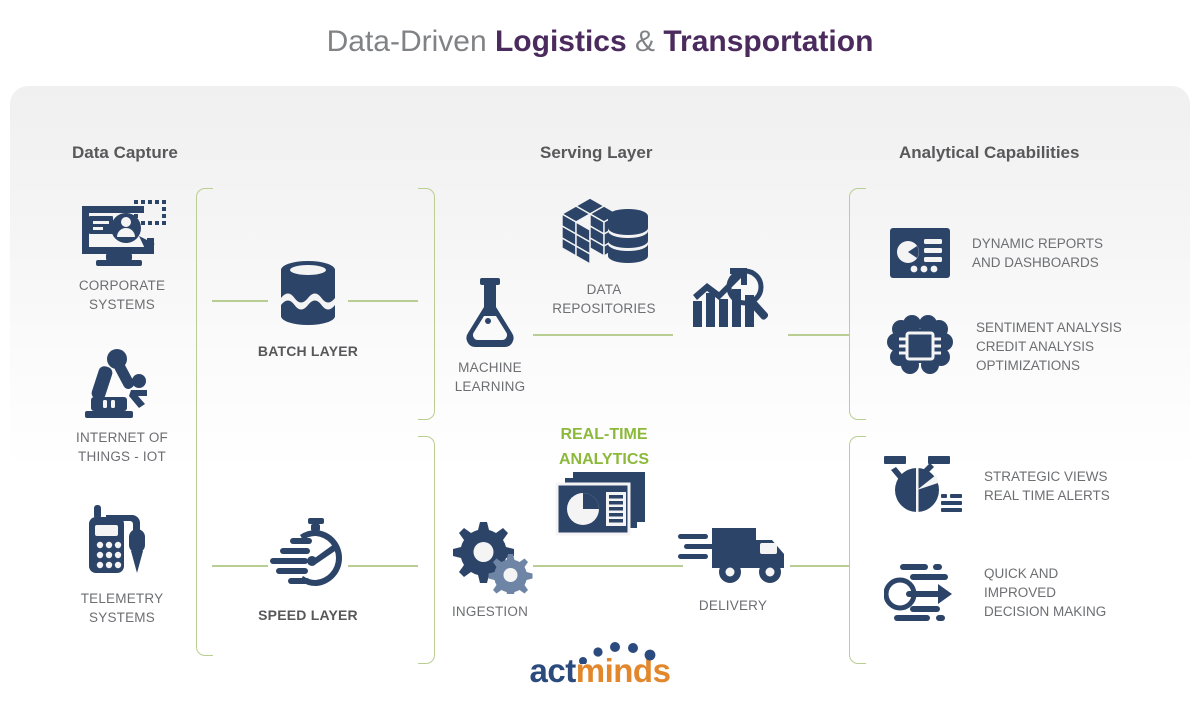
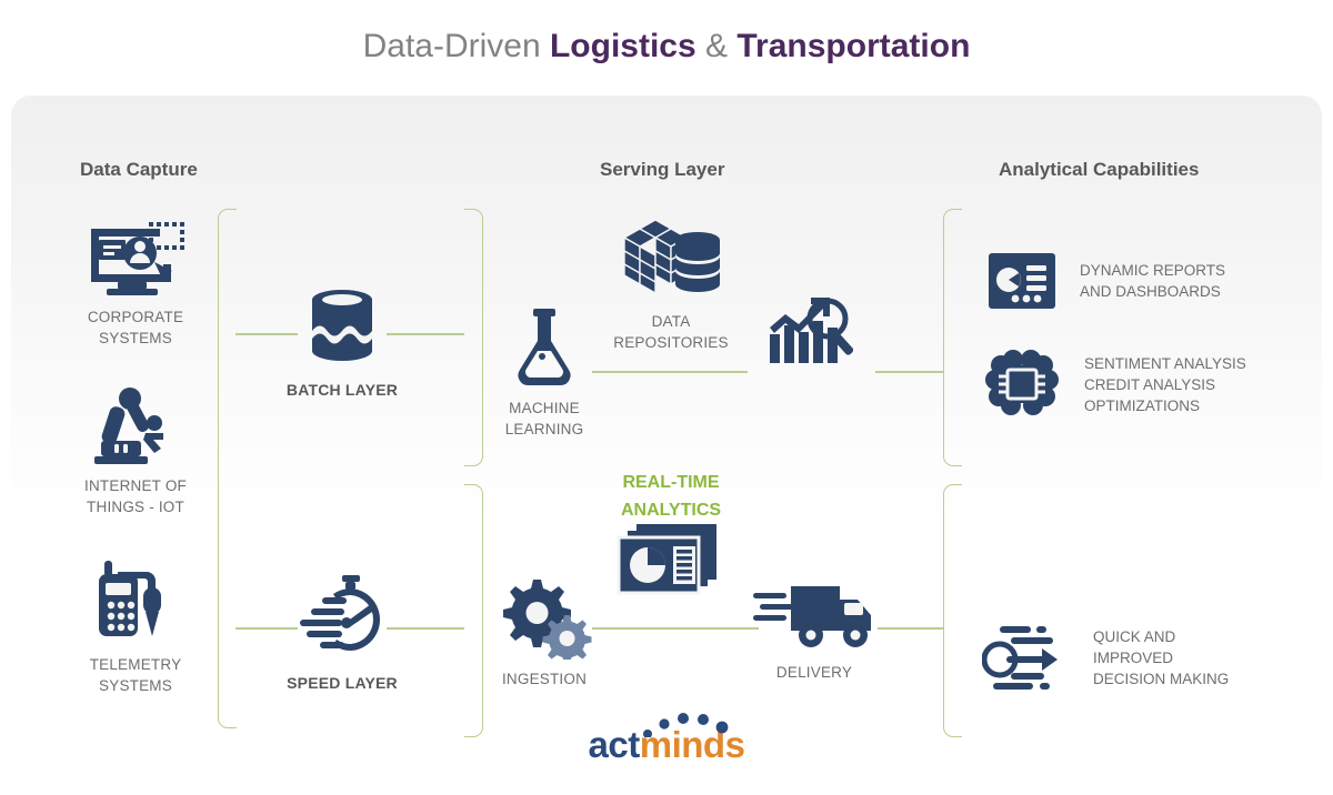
  Data-Driven Logistics & Transportation
  Data Capture
  Serving Layer
  Analytical Capabilities
  CORPORATE
  SYSTEMS
  INTERNET OF
  THINGS - IOT
  TELEMETRY
  SYSTEMS
  BATCH LAYER
  SPEED LAYER
  MACHINE
  LEARNING
  INGESTION
  DATA
  REPOSITORIES
  DELIVERY
  REAL-TIME
  ANALYTICS
  DYNAMIC REPORTS
  AND DASHBOARDS
  SENTIMENT ANALYSIS
  CREDIT ANALYSIS
  OPTIMIZATIONS
- STRATEGIC VIEWS
- REAL TIME ALERTS
  QUICK AND
  IMPROVED
  DECISION MAKING
  actminds
